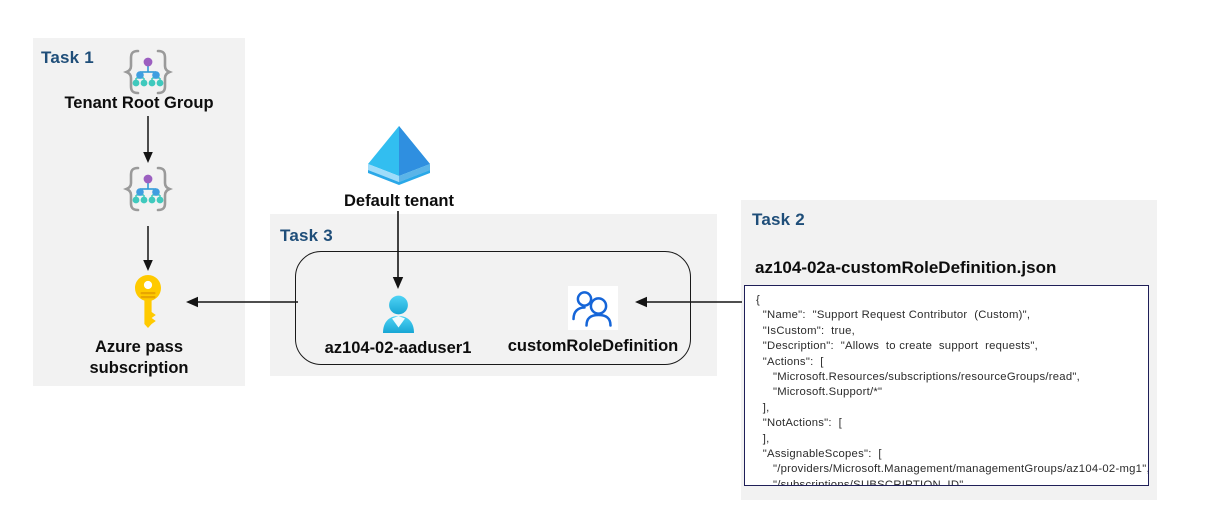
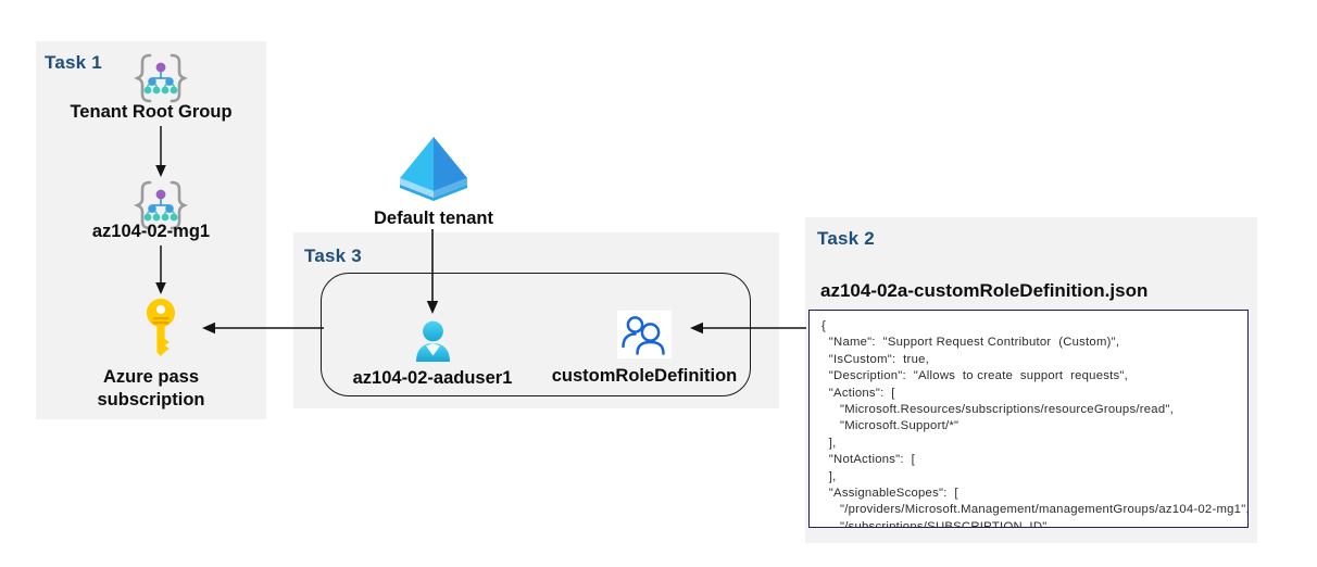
  Task 1
  Tenant Root Group
+ az104-02-mg1
  Azure pass
  subscription
  Default tenant
  Task 3
  az104-02-aaduser1
  customRoleDefinition
  Task 2
  az104-02a-customRoleDefinition.json
  {
  "Name": "Support Request Contributor (Custom)",
  "IsCustom": true,
  "Description": "Allows to create support requests",
  "Actions": [
  "Microsoft.Resources/subscriptions/resourceGroups/read",
  "Microsoft.Support/*"
  ],
  "NotActions": [
  ],
  "AssignableScopes": [
  "/providers/Microsoft.Management/managementGroups/az104-02-mg1"
  "/subscriptions/SUBSCRIPTION_ID"
